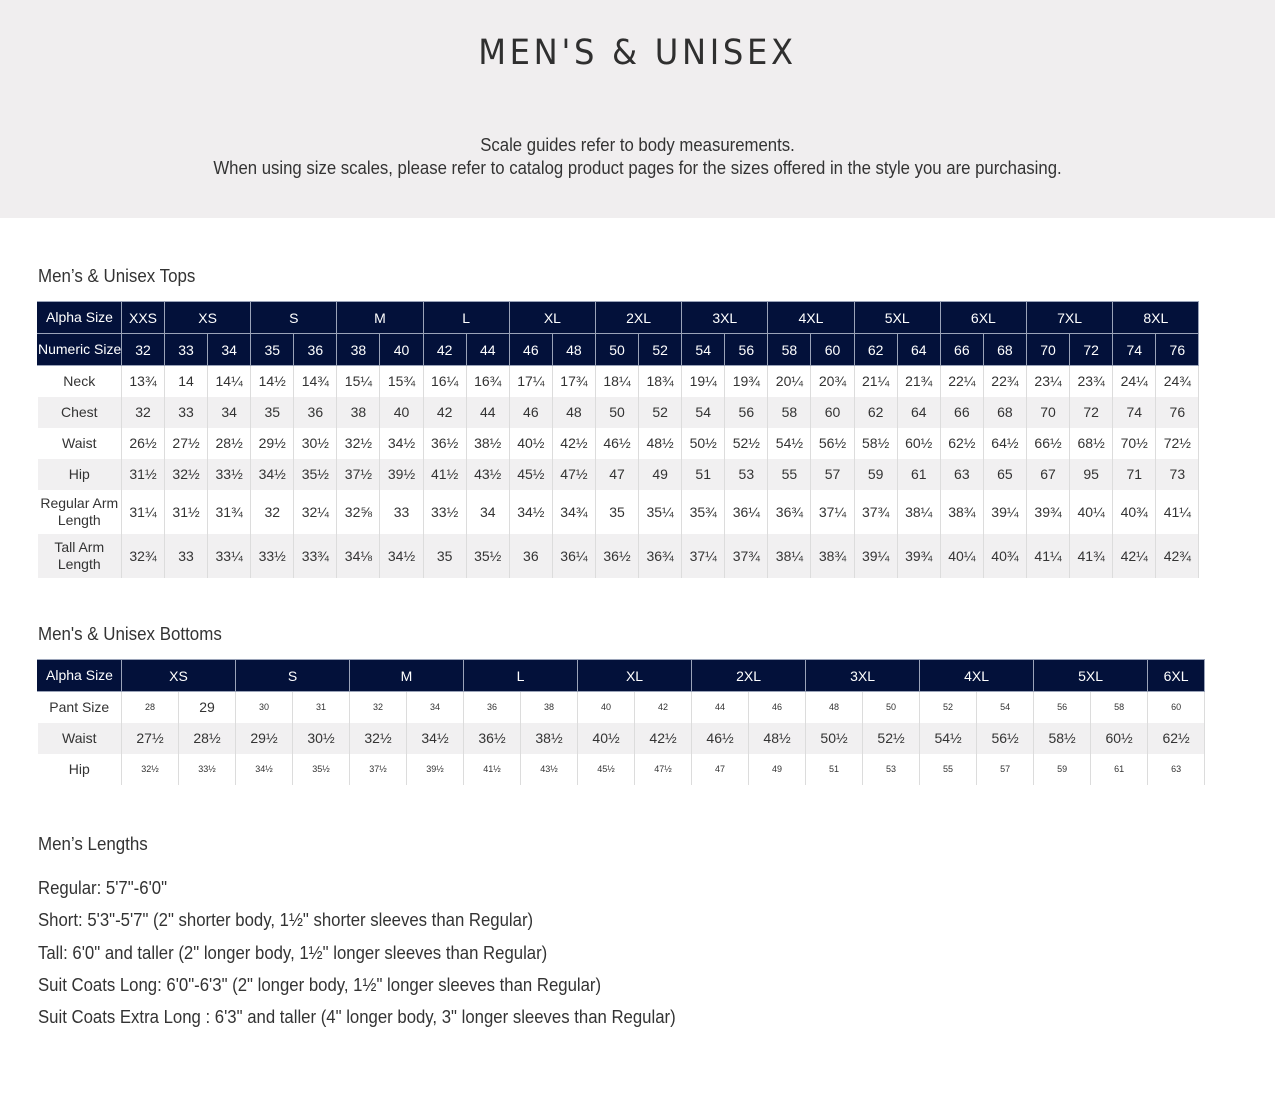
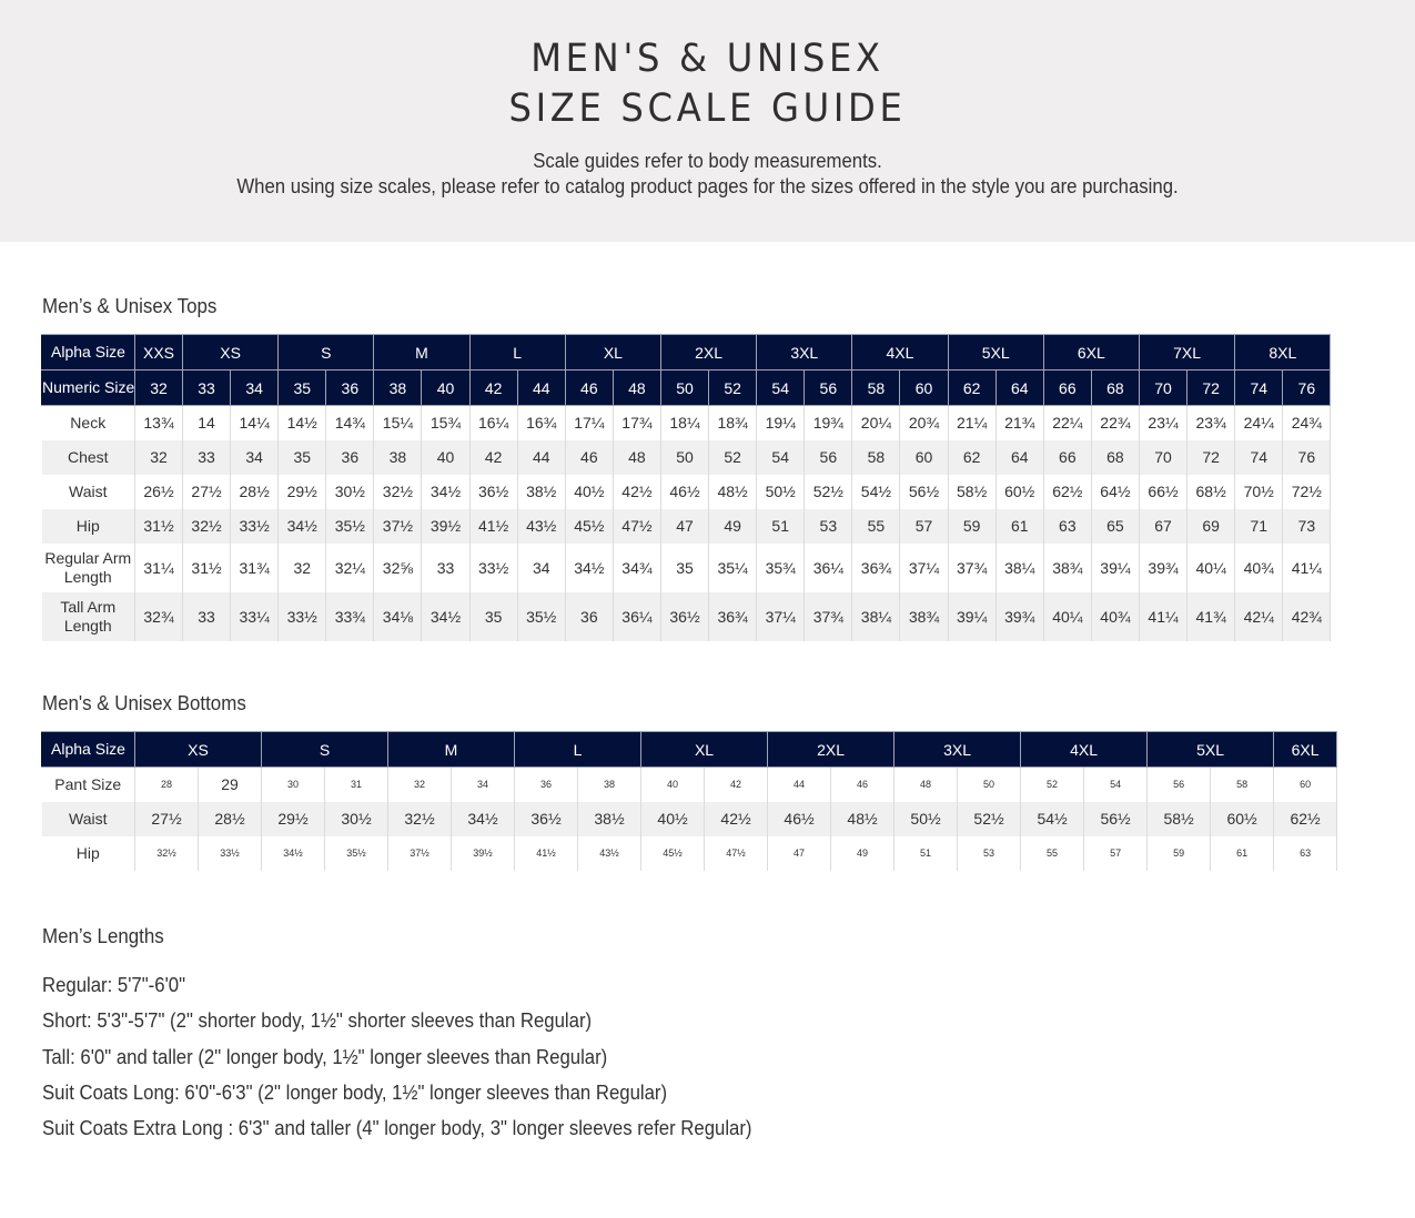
  MEN'S & UNISEX
+ SIZE SCALE GUIDE
  Scale guides refer to body measurements.
  When using size scales, please refer to catalog product pages for the sizes offered in the style you are purchasing.
  Men’s & Unisex Tops
  Alpha Size	XXS	XS	S	M	L	XL	2XL	3XL	4XL	5XL	6XL	7XL	8XL
  Numeric Size	32	33	34	35	36	38	40	42	44	46	48	50	52	54	56	58	60	62	64	66	68	70	72	74	76
  Neck	13¾	14	14¼	14½	14¾	15¼	15¾	16¼	16¾	17¼	17¾	18¼	18¾	19¼	19¾	20¼	20¾	21¼	21¾	22¼	22¾	23¼	23¾	24¼	24¾
  Chest	32	33	34	35	36	38	40	42	44	46	48	50	52	54	56	58	60	62	64	66	68	70	72	74	76
  Waist	26½	27½	28½	29½	30½	32½	34½	36½	38½	40½	42½	46½	48½	50½	52½	54½	56½	58½	60½	62½	64½	66½	68½	70½	72½
- Hip	31½	32½	33½	34½	35½	37½	39½	41½	43½	45½	47½	47	49	51	53	55	57	59	61	63	65	67	95	71	73
+ Hip	31½	32½	33½	34½	35½	37½	39½	41½	43½	45½	47½	47	49	51	53	55	57	59	61	63	65	67	69	71	73
  Regular ArmLength	31¼	31½	31¾	32	32¼	32⅝	33	33½	34	34½	34¾	35	35¼	35¾	36¼	36¾	37¼	37¾	38¼	38¾	39¼	39¾	40¼	40¾	41¼
  Tall ArmLength	32¾	33	33¼	33½	33¾	34⅛	34½	35	35½	36	36¼	36½	36¾	37¼	37¾	38¼	38¾	39¼	39¾	40¼	40¾	41¼	41¾	42¼	42¾
  Men's & Unisex Bottoms
  Alpha Size	XS	S	M	L	XL	2XL	3XL	4XL	5XL	6XL
  Pant Size	28	29	30	31	32	34	36	38	40	42	44	46	48	50	52	54	56	58	60
  Waist	27½	28½	29½	30½	32½	34½	36½	38½	40½	42½	46½	48½	50½	52½	54½	56½	58½	60½	62½
  Hip	32½	33½	34½	35½	37½	39½	41½	43½	45½	47½	47	49	51	53	55	57	59	61	63
  Men’s Lengths
  Regular: 5'7"-6'0"
  Short: 5'3"-5'7" (2" shorter body, 1½" shorter sleeves than Regular)
  Tall: 6'0" and taller (2" longer body, 1½" longer sleeves than Regular)
  Suit Coats Long: 6'0"-6'3" (2" longer body, 1½" longer sleeves than Regular)
- Suit Coats Extra Long : 6'3" and taller (4" longer body, 3" longer sleeves than Regular)
+ Suit Coats Extra Long : 6'3" and taller (4" longer body, 3" longer sleeves refer Regular)
